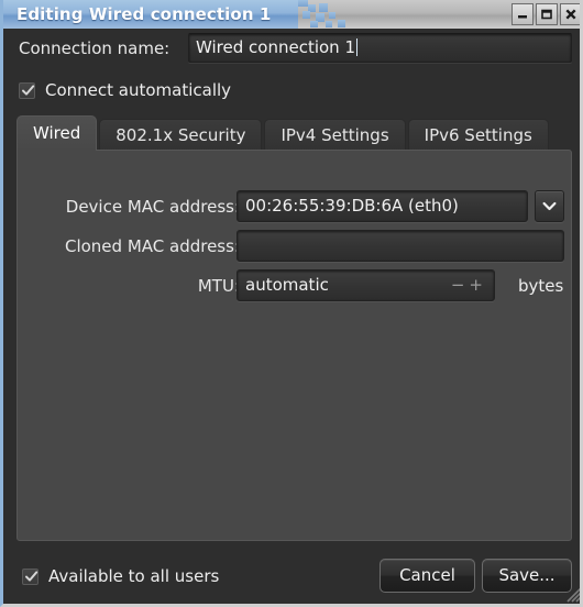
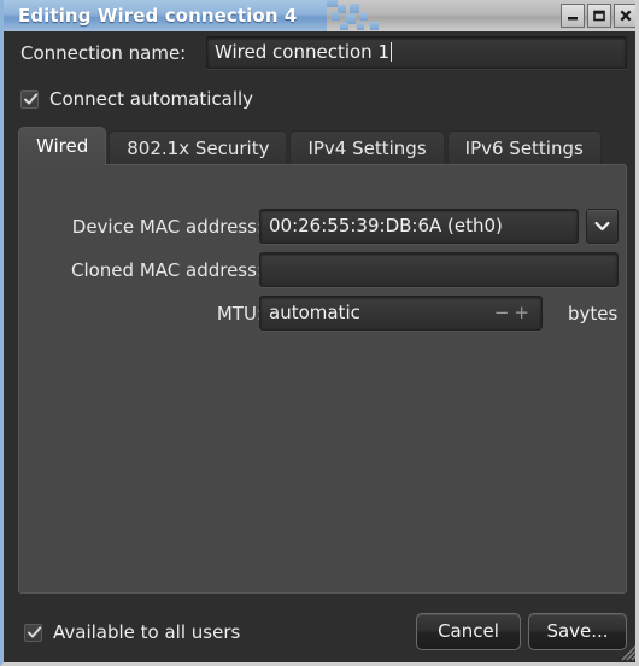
- Editing Wired connection 1
+ Editing Wired connection 4
  Connection name:
  Wired connection 1
  Connect automatically
  Wired
  802.1x Security
  IPv4 Settings
  IPv6 Settings
  Device MAC address
  00:26:55:39:DB:6A (eth0)
  Cloned MAC address
  MTU
  automatic
  −+
  bytes
  Available to all users
  Cancel
  Save...
